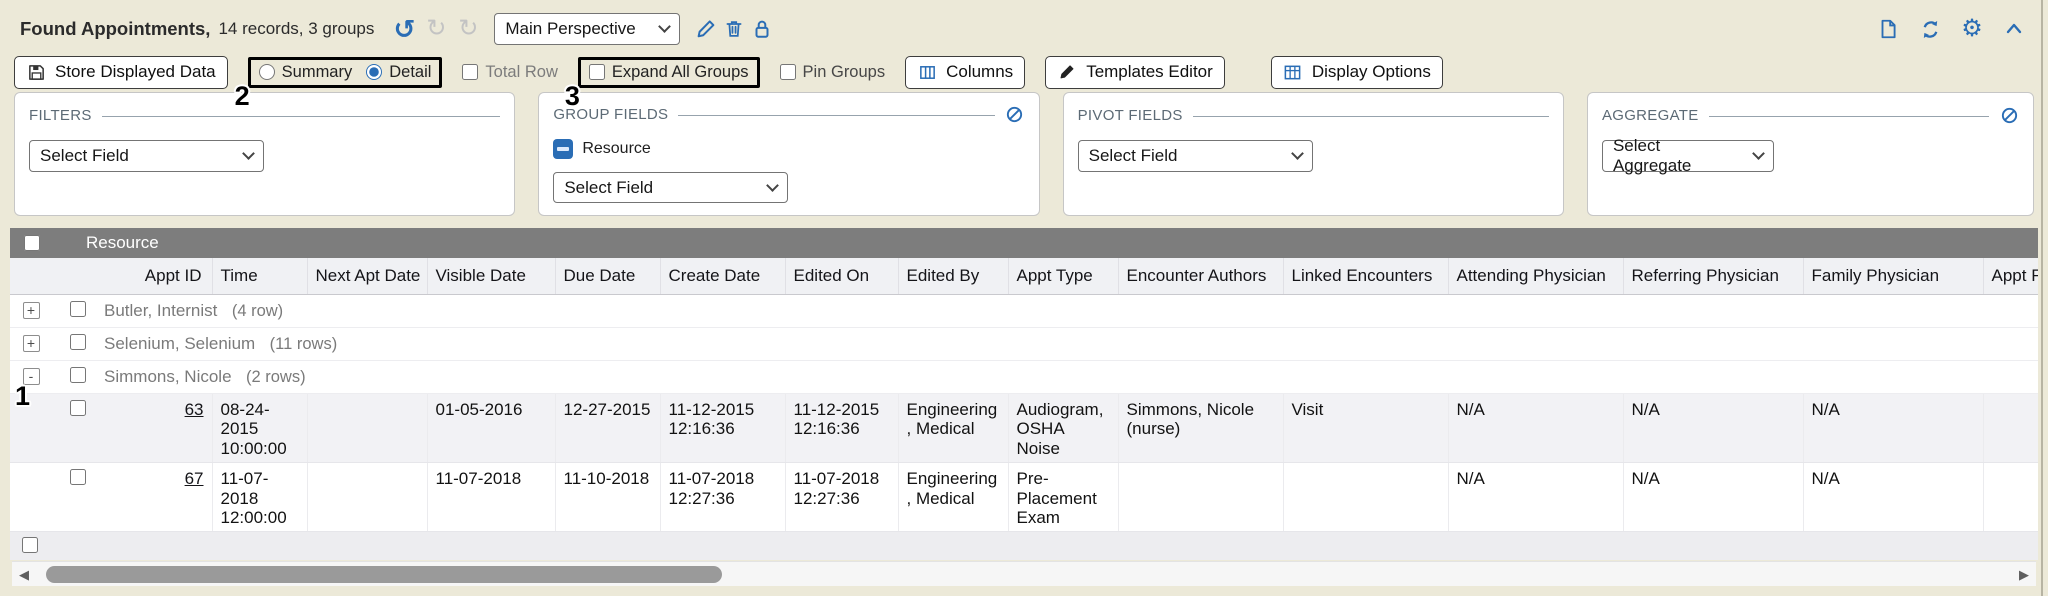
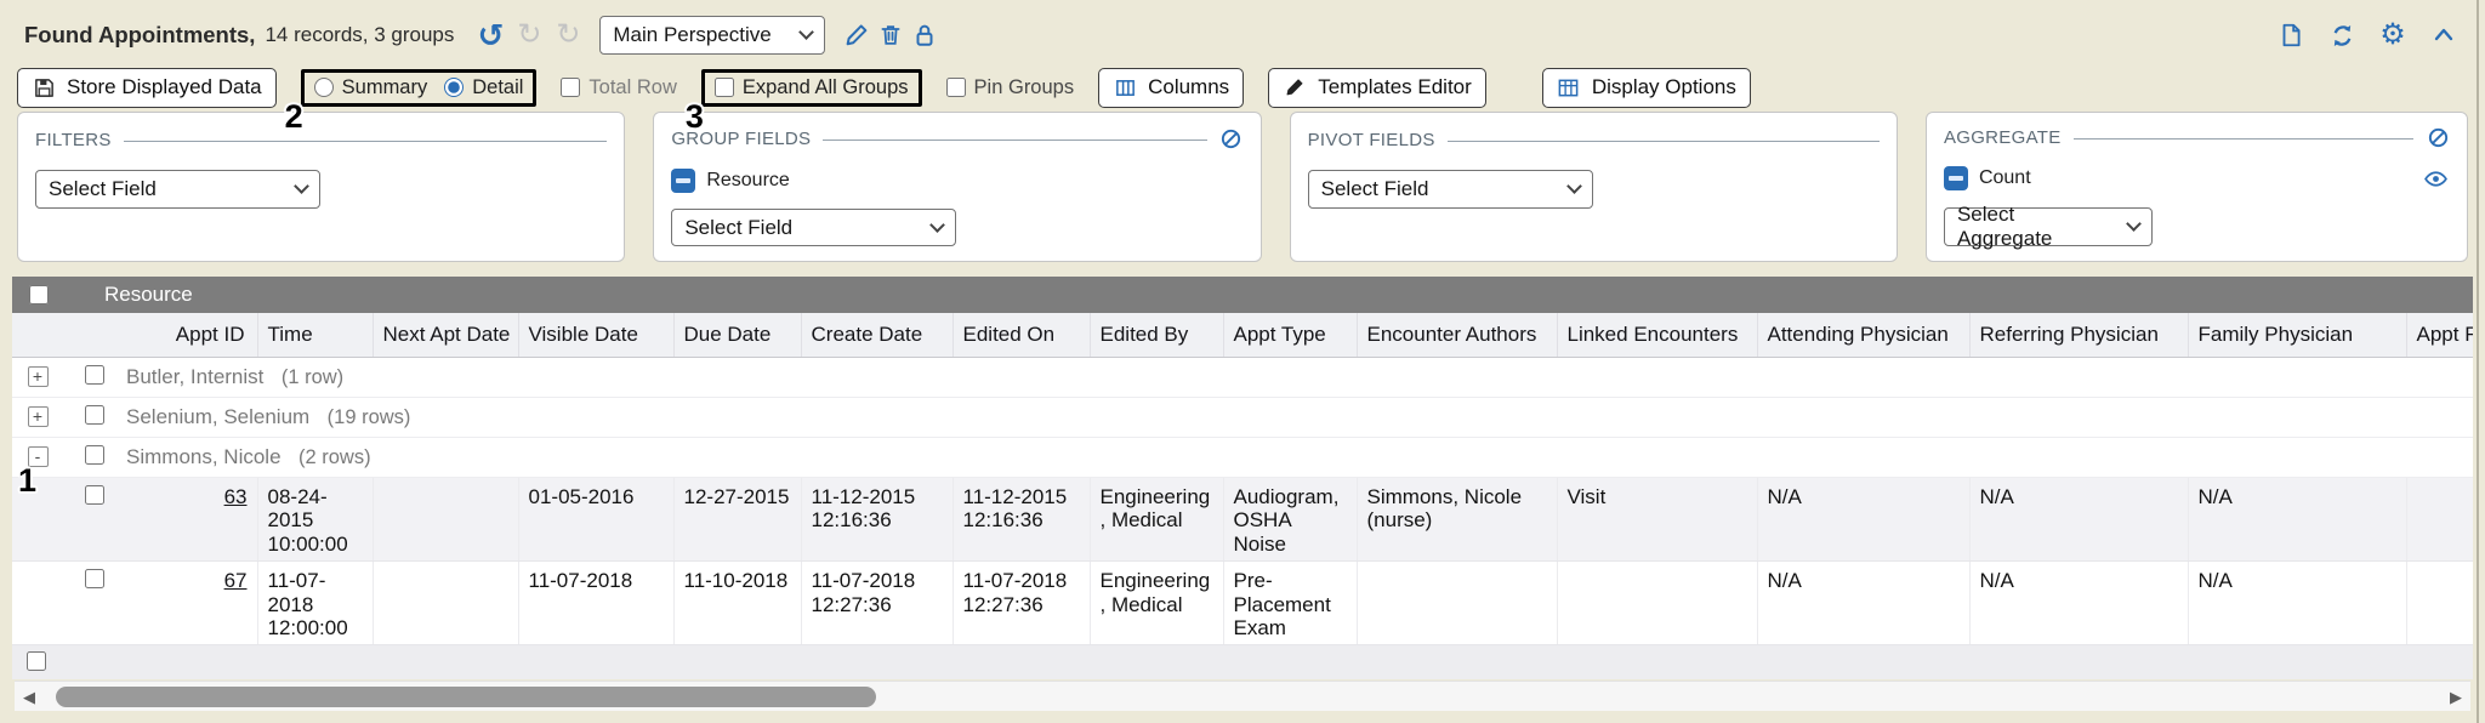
  Found Appointments,
  14 records, 3 groups
  ↺
  ↻
  ↻
  Main Perspective
  ⚙
  Store Displayed Data
  Summary
  Detail
  2
  Total Row
  Expand All Groups
  3
  Pin Groups
  Columns
  Templates Editor
  Display Options
  FILTERS
  Select Field
  GROUP FIELDS
  Resource
  Select Field
  PIVOT FIELDS
  Select Field
  AGGREGATE
+ Count
  Select Aggregate
  Resource
  		Appt ID	Time	Next Apt Date	Visible Date	Due Date	Create Date	Edited On	Edited By	Appt Type	Encounter Authors	Linked Encounters	Attending Physician	Referring Physician	Family Physician	Appt R
- +		Butler, Internist (4 row)
+ +		Butler, Internist (1 row)
- +		Selenium, Selenium (11 rows)
+ +		Selenium, Selenium (19 rows)
  -		Simmons, Nicole (2 rows)
  		63	08-24-2015 10:00:00		01-05-2016	12-27-2015	11-12-2015 12:16:36	11-12-2015 12:16:36	Engineering, Medical	Audiogram, OSHA Noise	Simmons, Nicole (nurse)	Visit	N/A	N/A	N/A
  		67	11-07-2018 12:00:00		11-07-2018	11-10-2018	11-07-2018 12:27:36	11-07-2018 12:27:36	Engineering, Medical	Pre-Placement Exam			N/A	N/A	N/A
  1
  ◀
  ▶
